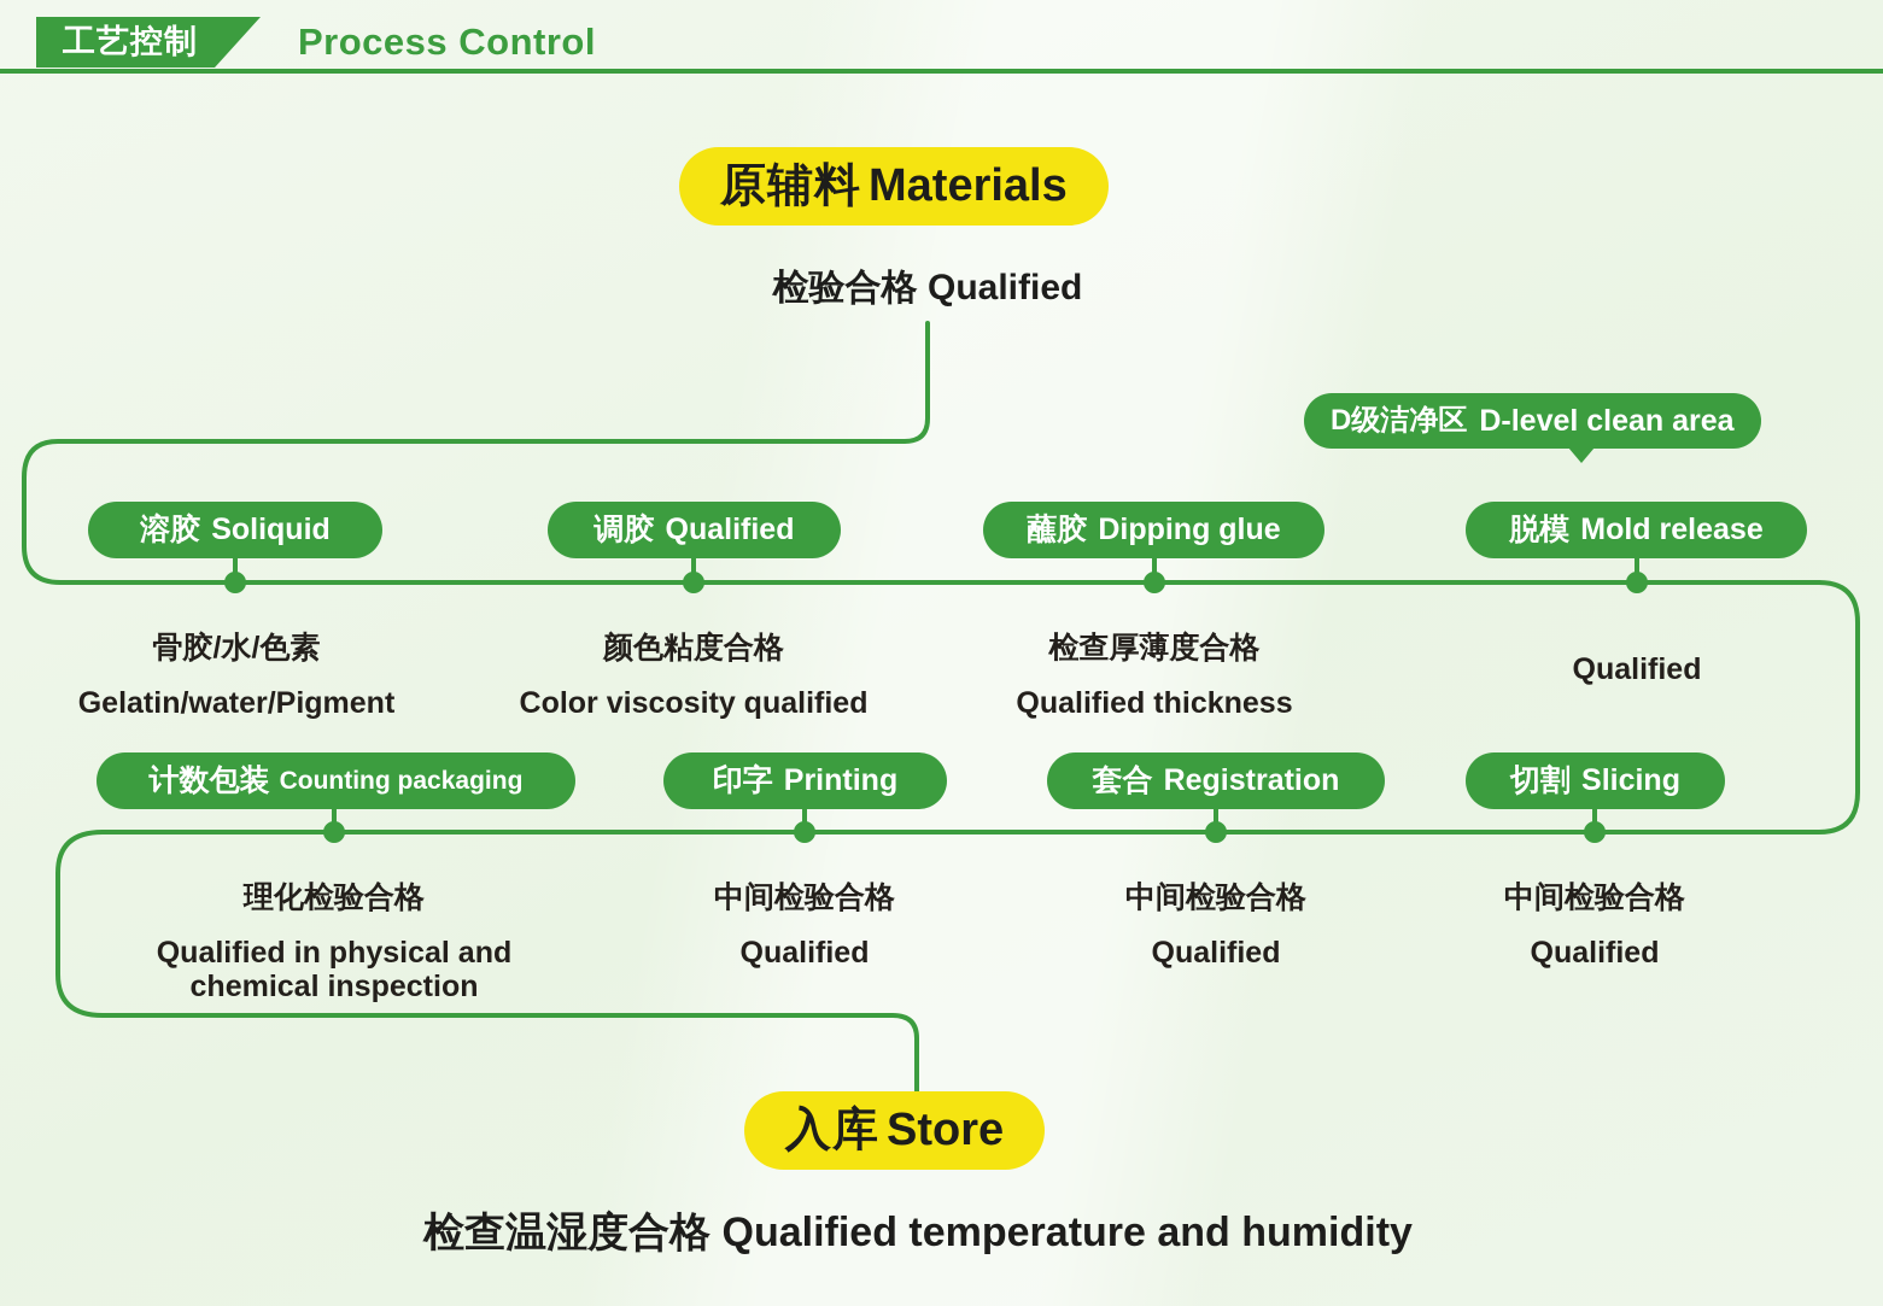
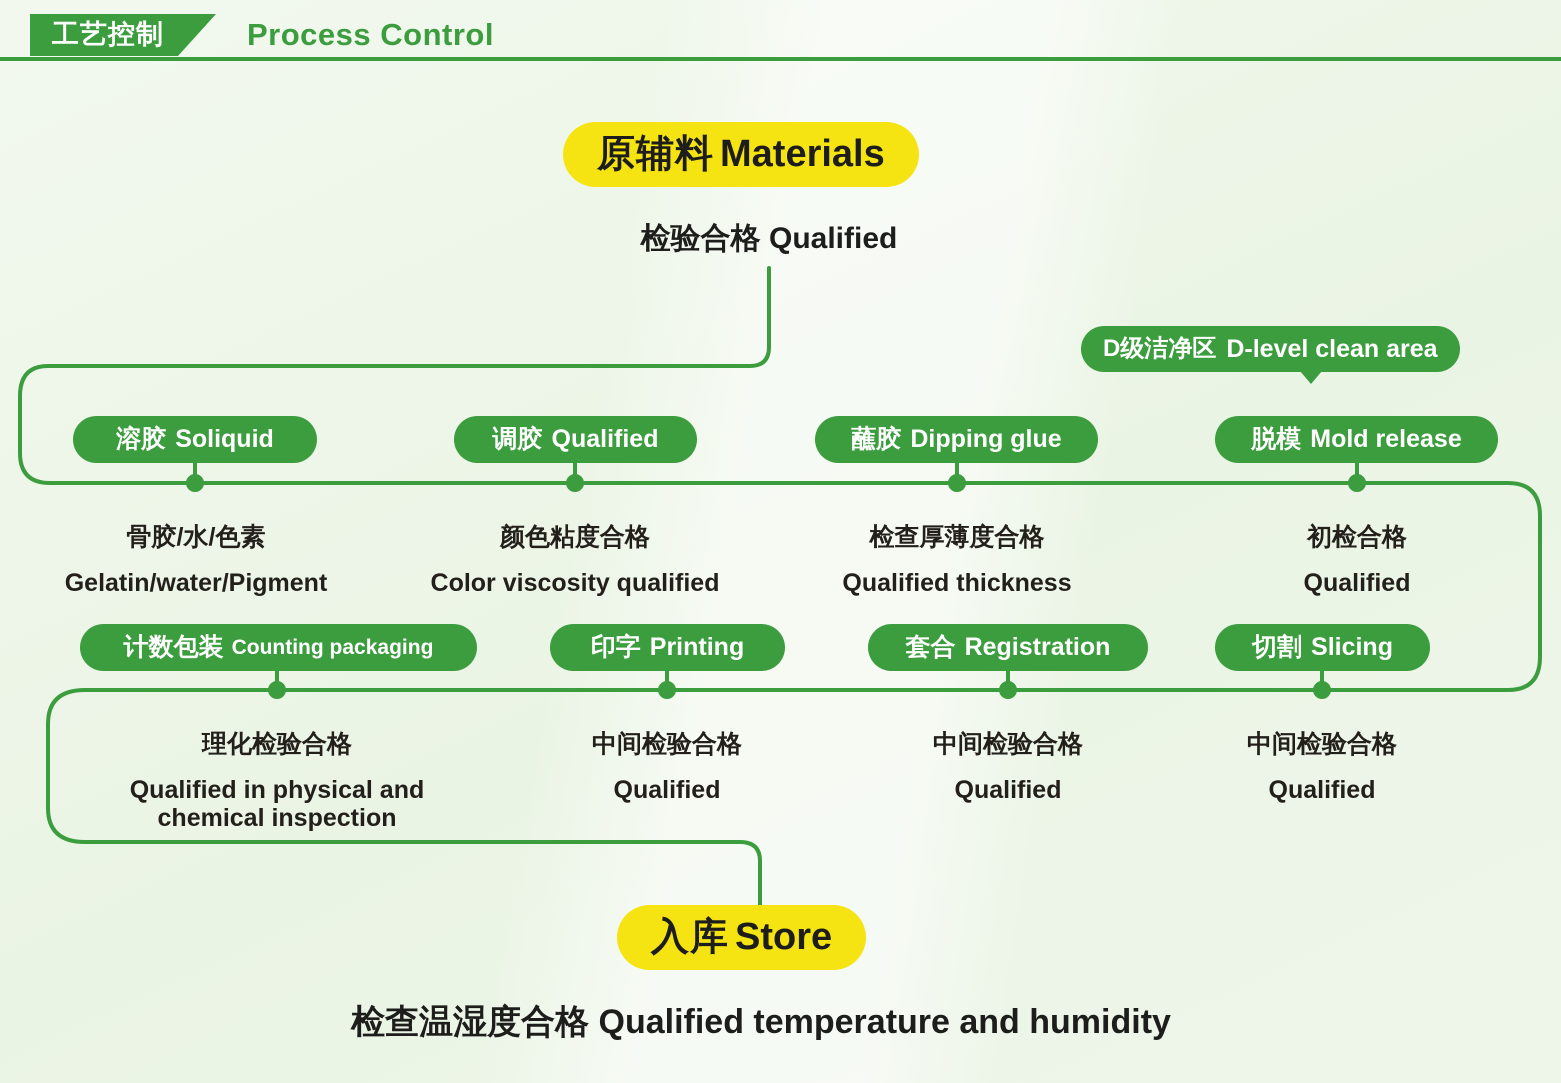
  工艺控制
  Process Control
  原辅料
  Materials
  检验合格 Qualified
  D级洁净区
  D-level clean area
  溶胶
  Soliquid
  调胶
  Qualified
  蘸胶
  Dipping glue
  脱模
  Mold release
  骨胶/水/色素
  Gelatin/water/Pigment
  颜色粘度合格
  Color viscosity qualified
  检查厚薄度合格
  Qualified thickness
+ 初检合格
  Qualified
  计数包装
  Counting packaging
  印字
  Printing
  套合
  Registration
  切割
  Slicing
  理化检验合格
  Qualified in physical and
  chemical inspection
  中间检验合格
  Qualified
  中间检验合格
  Qualified
  中间检验合格
  Qualified
  入库
  Store
  检查温湿度合格 Qualified temperature and humidity
